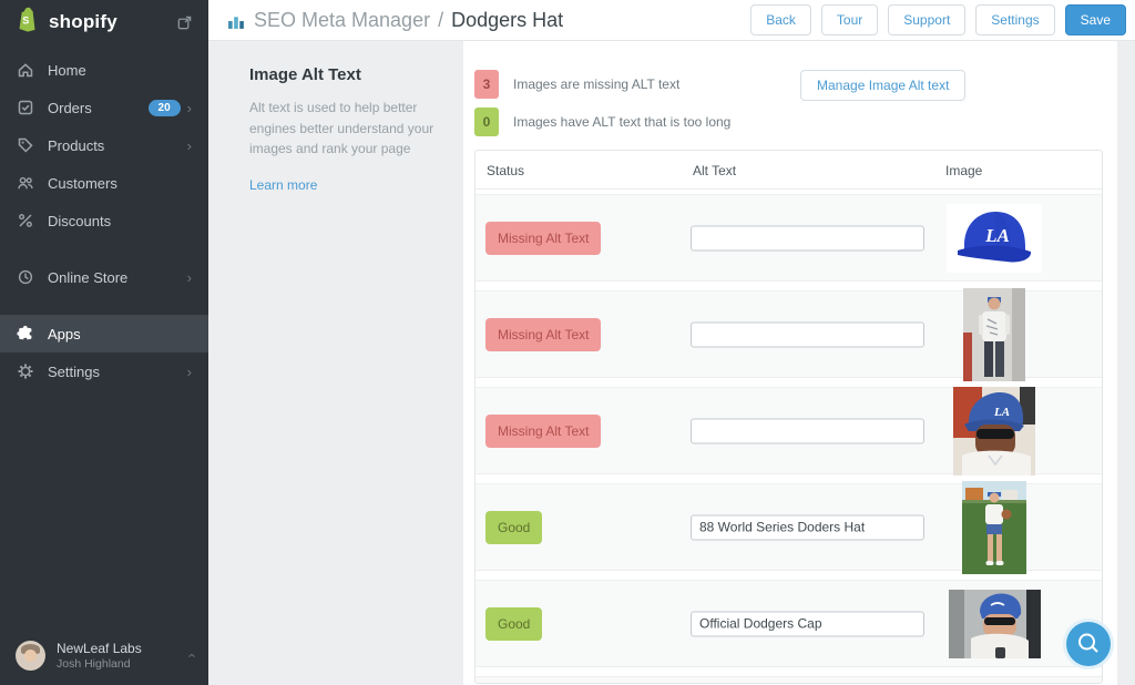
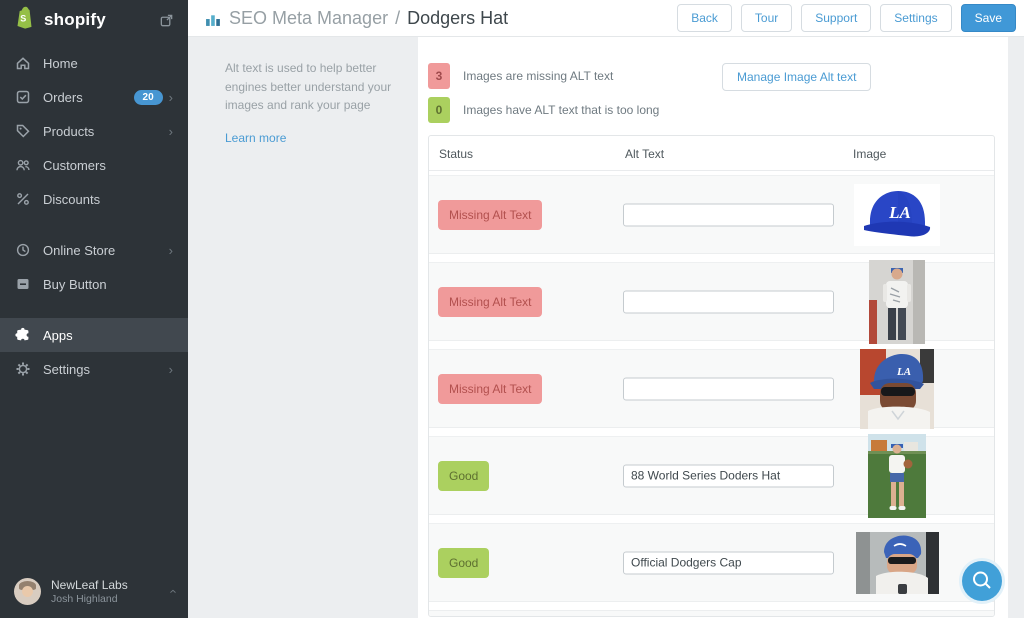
  S
  shopify
  Home
  Orders
  20
  ›
  Products
  ›
  Customers
  Discounts
  Online Store
  ›
+ Buy Button
  Apps
  Settings
  ›
  NewLeaf Labs
  Josh Highland
  SEO Meta Manager
  /
  Dodgers Hat
  Back
  Tour
  Support
  Settings
  Save
- Image Alt Text
  Alt text is used to help better engines better understand your images and rank your page
  Learn more
  3
  Images are missing ALT text
  Manage Image Alt text
  0
  Images have ALT text that is too long
  Status
  Alt Text
  Image
  Missing Alt Text
  LA
  Missing Alt Text
  Missing Alt Text
  LA
  Good
  88 World Series Doders Hat
  Good
  Official Dodgers Cap
